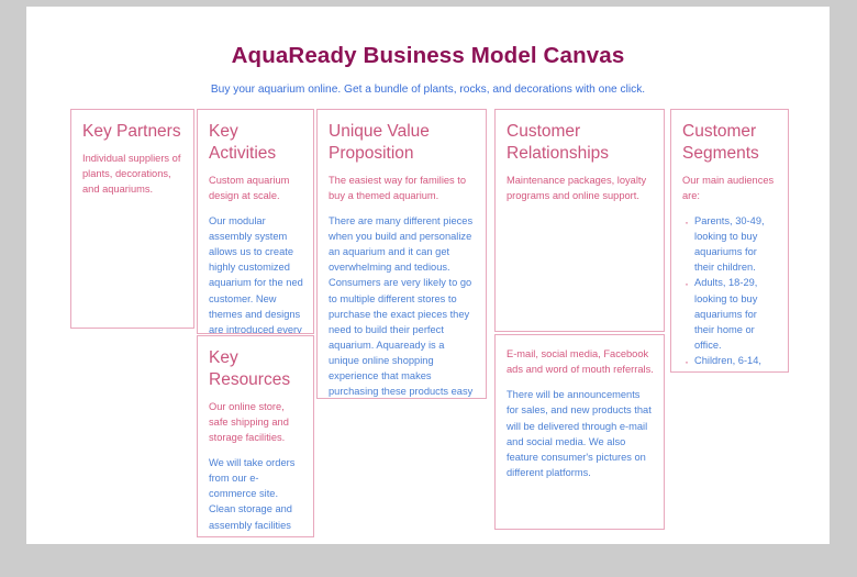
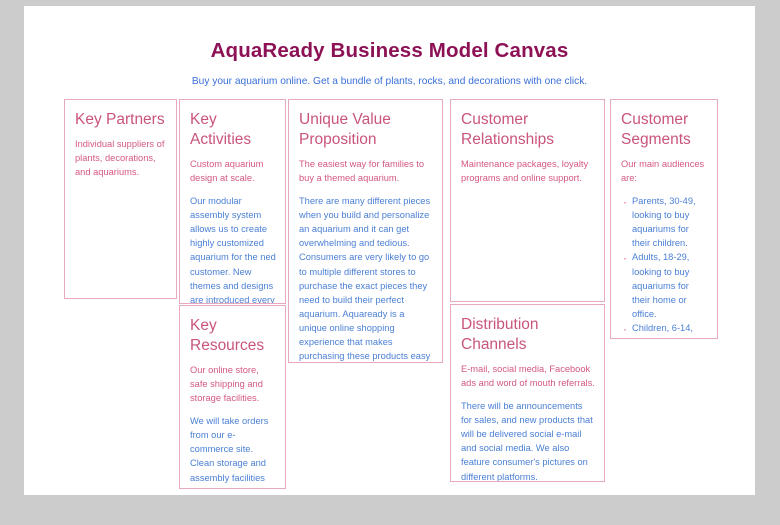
  AquaReady Business Model Canvas
  Buy your aquarium online. Get a bundle of plants, rocks, and decorations with one click.
  Key Partners
  Individual suppliers of plants, decorations, and aquariums.
  Key Activities
  Custom aquarium design at scale.
  Our modular assembly system allows us to create highly customized aquarium for the ned customer. New themes and designs are introduced every
  Key Resources
  Our online store, safe shipping and storage facilities.
  We will take orders from our e-commerce site. Clean storage and assembly facilities
  Unique Value Proposition
  The easiest way for families to buy a themed aquarium.
  There are many different pieces when you build and personalize an aquarium and it can get overwhelming and tedious. Consumers are very likely to go to multiple different stores to purchase the exact pieces they need to build their perfect aquarium. Aquaready is a unique online shopping experience that makes purchasing these products easy
  Customer Relationships
  Maintenance packages, loyalty programs and online support.
+ Distribution Channels
  E-mail, social media, Facebook ads and word of mouth referrals.
- There will be announcements for sales, and new products that will be delivered through e-mail and social media. We also feature consumer's pictures on different platforms.
+ There will be announcements for sales, and new products that will be delivered social e-mail and social media. We also feature consumer's pictures on different platforms.
  Customer Segments
  Our main audiences are:
  Parents, 30-49, looking to buy aquariums for their children.
  Adults, 18-29, looking to buy aquariums for their home or office.
